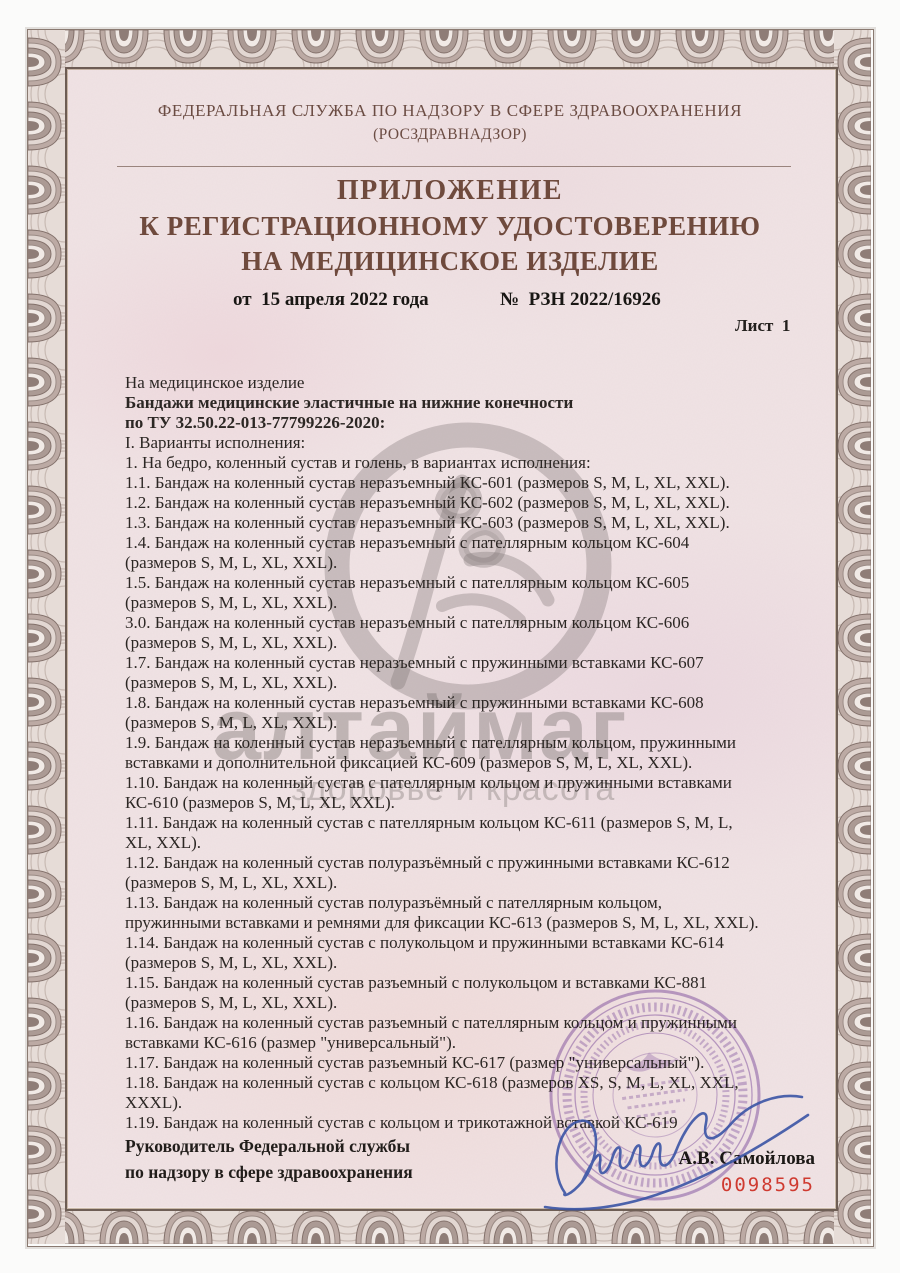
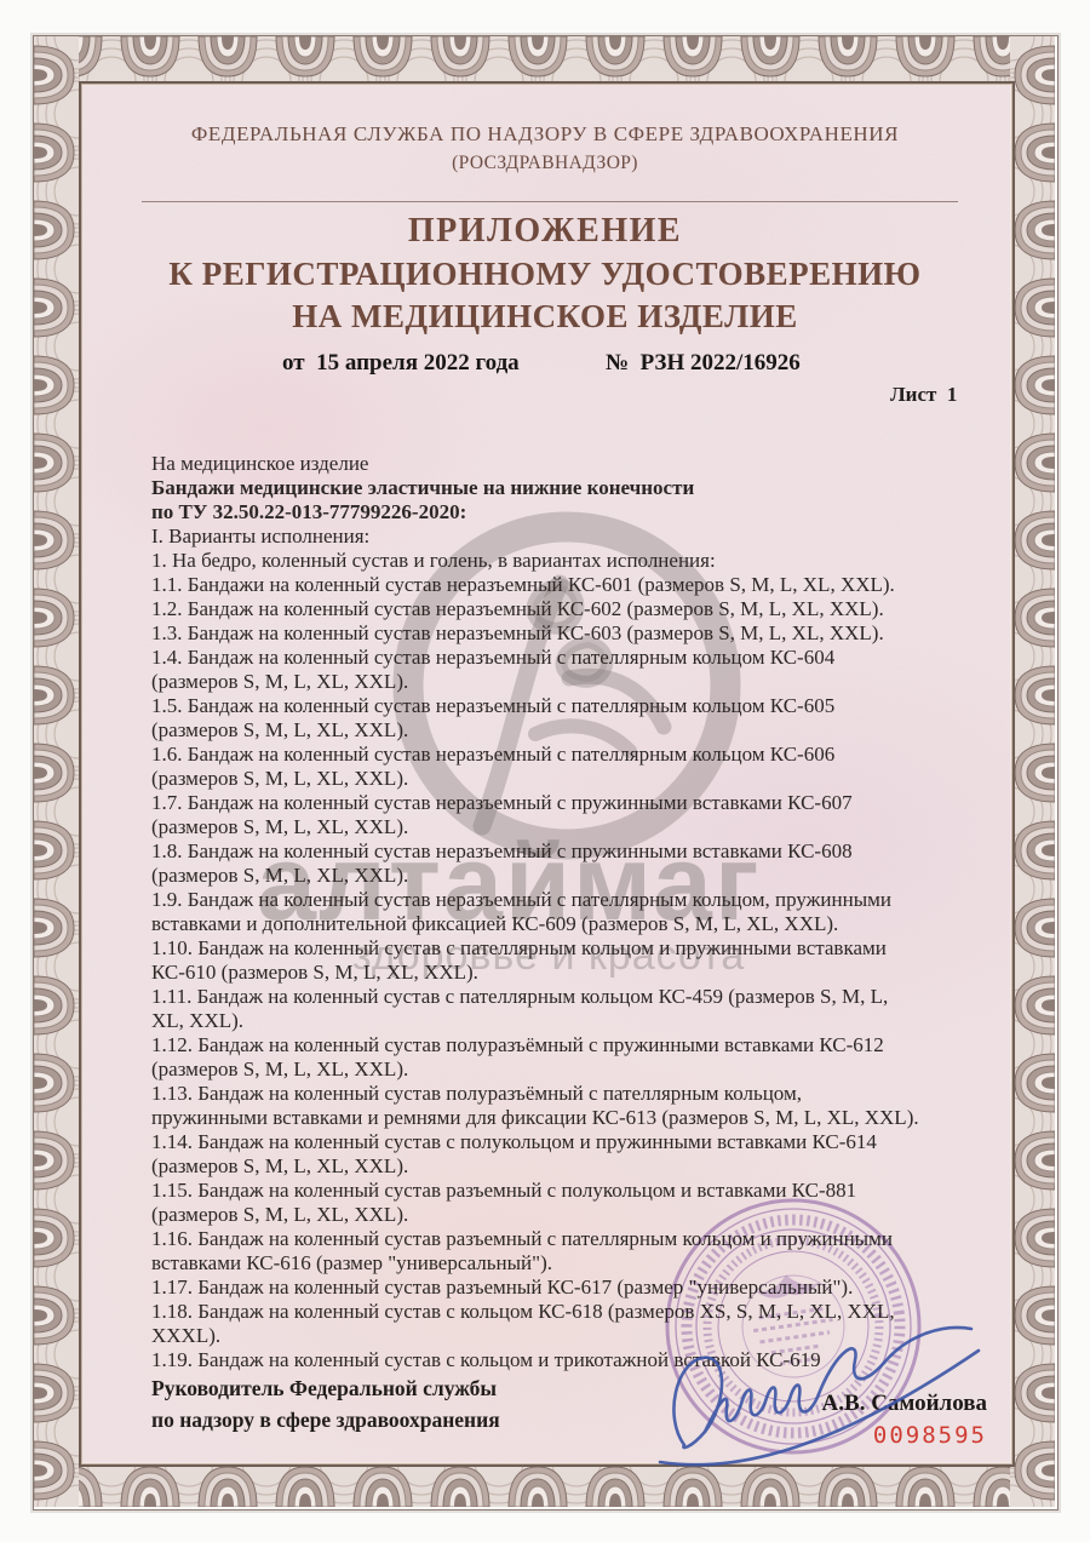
  ФЕДЕРАЛЬНАЯ СЛУЖБА ПО НАДЗОРУ В СФЕРЕ ЗДРАВООХРАНЕНИЯ
  (РОСЗДРАВНАДЗОР)
  ПРИЛОЖЕНИЕ
  К РЕГИСТРАЦИОННОМУ УДОСТОВЕРЕНИЮ
  НА МЕДИЦИНСКОЕ ИЗДЕЛИЕ
  от 15 апреля 2022 года
  № РЗН 2022/16926
  Лист 1
  алтаймаг
  здоровье и красота
  На медицинское изделие
  Бандажи медицинские эластичные на нижние конечности
  по ТУ 32.50.22-013-77799226-2020:
  I. Варианты исполнения:
  1. На бедро, коленный сустав и голень, в вариантах исполнения:
- 1.1. Бандаж на коленный сустав неразъемный КС-601 (размеров S, M, L, XL, XXL).
+ 1.1. Бандажи на коленный сустав неразъемный КС-601 (размеров S, M, L, XL, XXL).
  1.2. Бандаж на коленный сустав неразъемный КС-602 (размеров S, M, L, XL, XXL).
  1.3. Бандаж на коленный сустав неразъемный КС-603 (размеров S, M, L, XL, XXL).
  1.4. Бандаж на коленный сустав неразъемный с пателлярным кольцом КС-604
  (размеров S, M, L, XL, XXL).
  1.5. Бандаж на коленный сустав неразъемный с пателлярным кольцом КС-605
  (размеров S, M, L, XL, XXL).
- 3.0. Бандаж на коленный сустав неразъемный с пателлярным кольцом КС-606
+ 1.6. Бандаж на коленный сустав неразъемный с пателлярным кольцом КС-606
  (размеров S, M, L, XL, XXL).
  1.7. Бандаж на коленный сустав неразъемный с пружинными вставками КС-607
  (размеров S, M, L, XL, XXL).
  1.8. Бандаж на коленный сустав неразъемный с пружинными вставками КС-608
  (размеров S, M, L, XL, XXL).
  1.9. Бандаж на коленный сустав неразъемный с пателлярным кольцом, пружинными
  вставками и дополнительной фиксацией КС-609 (размеров S, M, L, XL, XXL).
  1.10. Бандаж на коленный сустав с пателлярным кольцом и пружинными вставками
  КС-610 (размеров S, M, L, XL, XXL).
- 1.11. Бандаж на коленный сустав с пателлярным кольцом КС-611 (размеров S, M, L,
+ 1.11. Бандаж на коленный сустав с пателлярным кольцом КС-459 (размеров S, M, L,
  XL, XXL).
  1.12. Бандаж на коленный сустав полуразъёмный с пружинными вставками КС-612
  (размеров S, M, L, XL, XXL).
  1.13. Бандаж на коленный сустав полуразъёмный с пателлярным кольцом,
  пружинными вставками и ремнями для фиксации КС-613 (размеров S, M, L, XL, XXL).
  1.14. Бандаж на коленный сустав с полукольцом и пружинными вставками КС-614
  (размеров S, M, L, XL, XXL).
  1.15. Бандаж на коленный сустав разъемный с полукольцом и вставками КС-881
  (размеров S, M, L, XL, XXL).
  1.16. Бандаж на коленный сустав разъемный с пателлярным кольцом и пружинными
  вставками КС-616 (размер "универсальный").
  1.17. Бандаж на коленный сустав разъемный КС-617 (размер "универсальный").
  1.18. Бандаж на коленный сустав с кольцом КС-618 (размеров XS, S, M, L, XL, XXL,
  XXXL).
  1.19. Бандаж на коленный сустав с кольцом и трикотажной всакой КС-619
  Руководитель Федеральной службы
  по надзору в сфере здравоохранения
  А.В. Смойлова
  0098595
